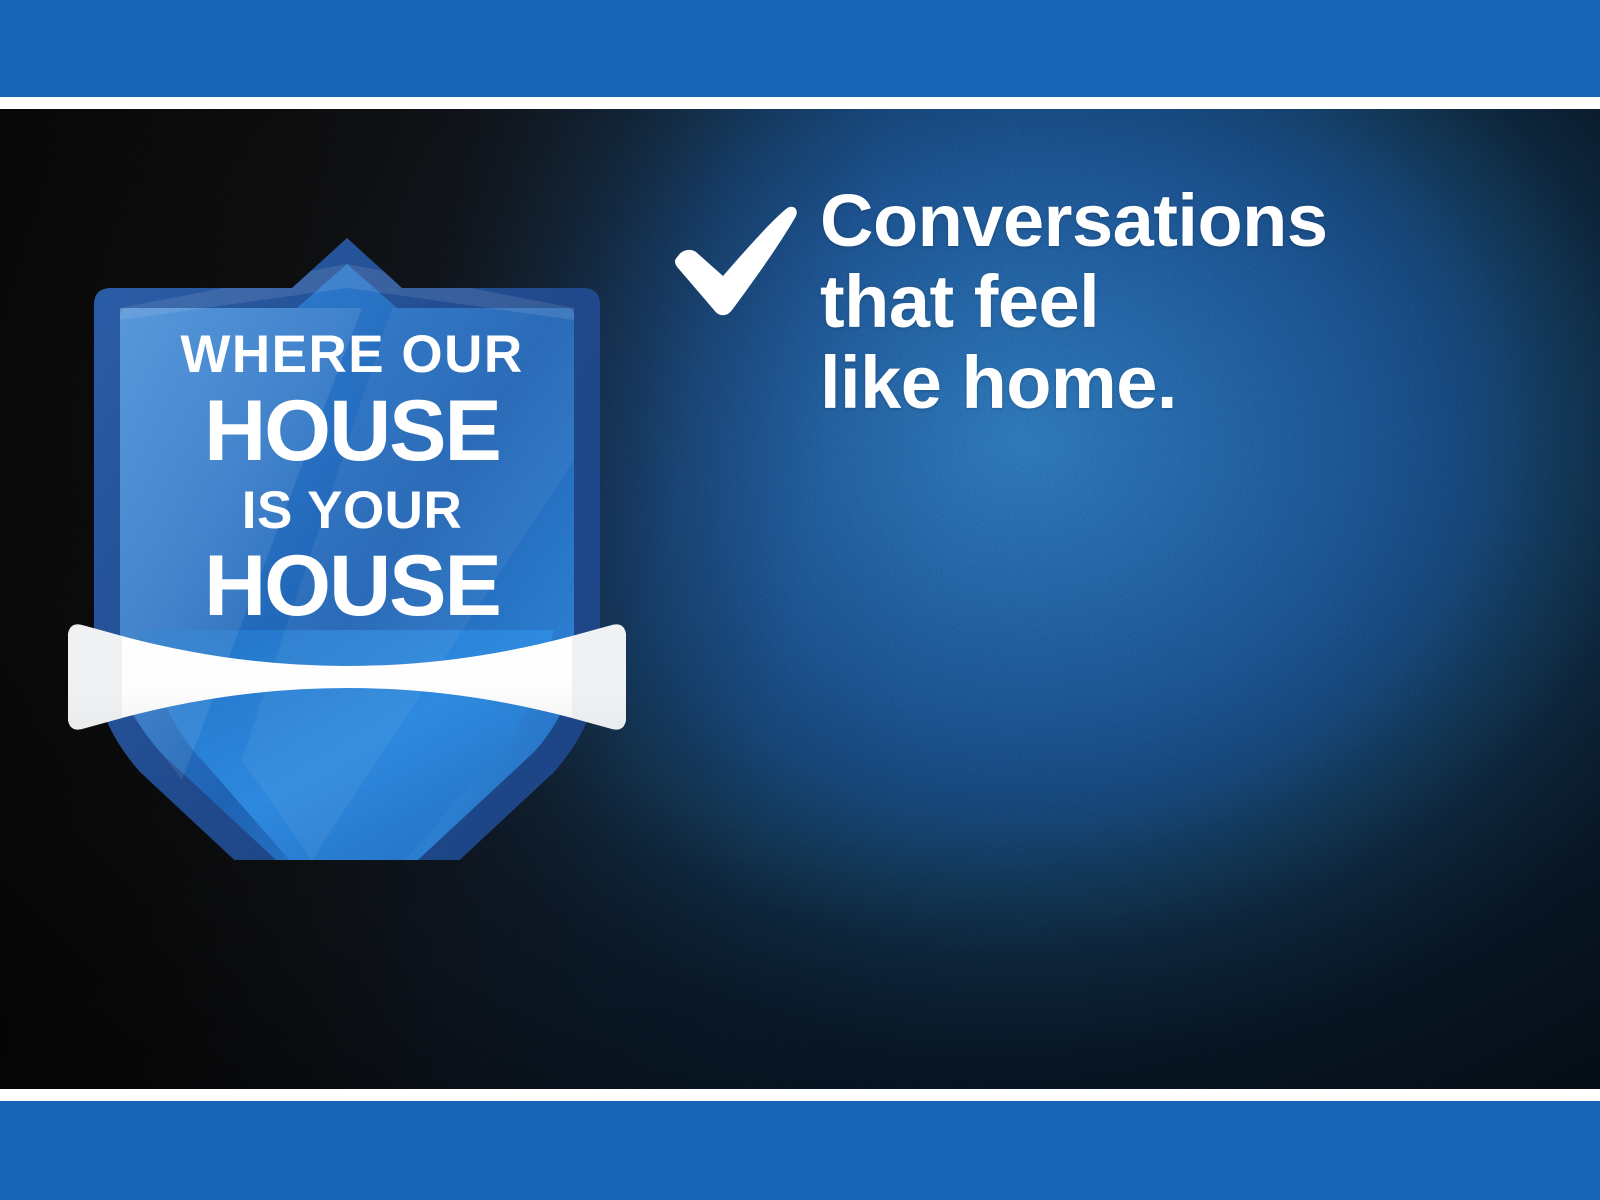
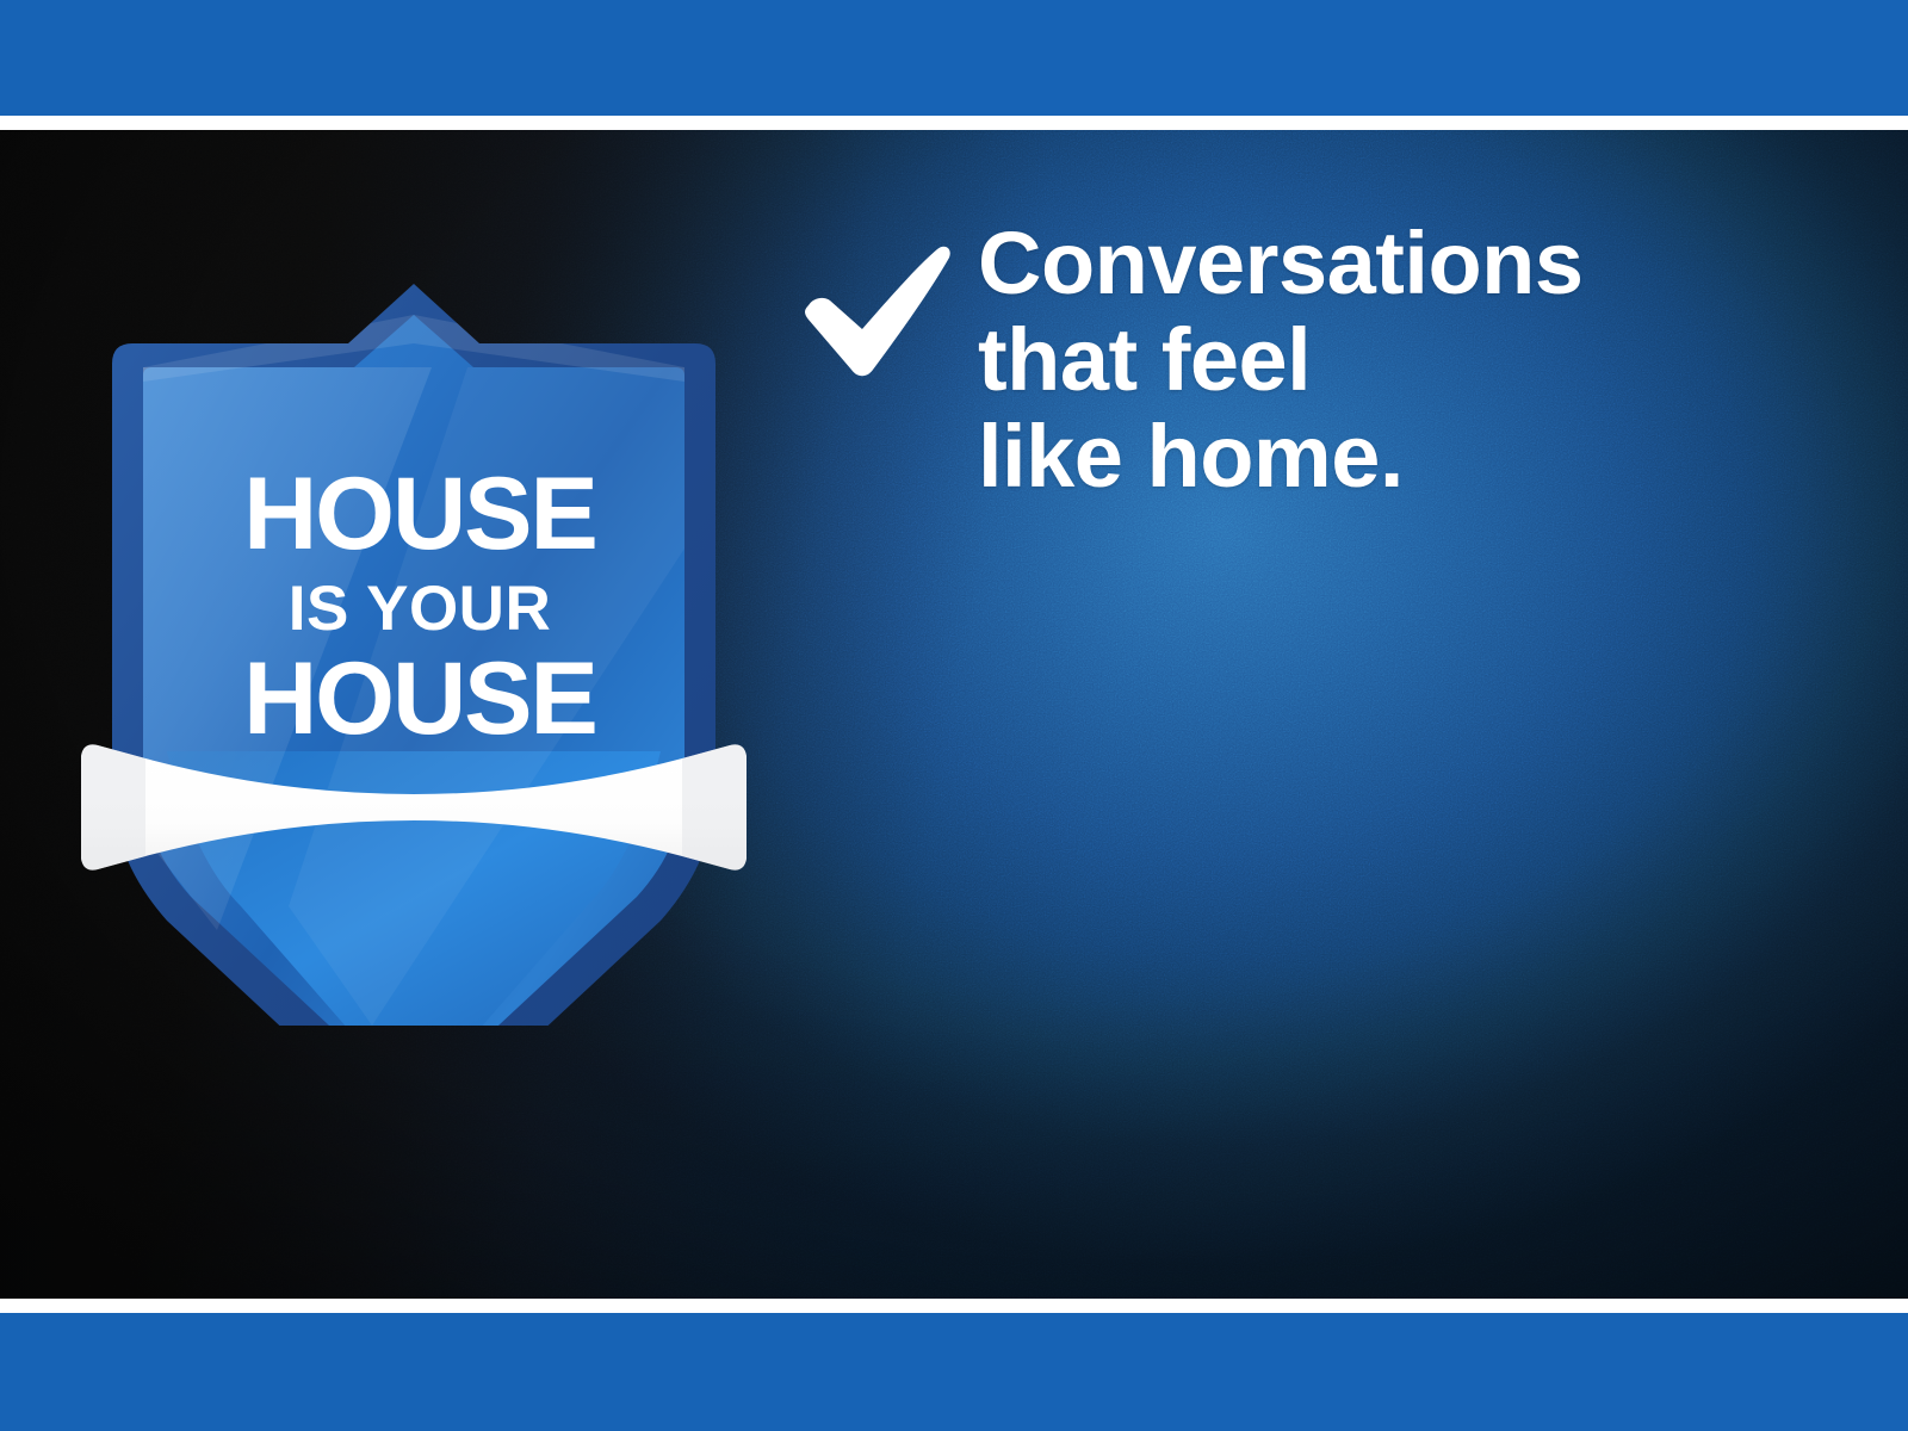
- WHERE OUR
  HOUSE
  IS YOUR
  HOUSE
  Conversations
  that feel
  like home.
